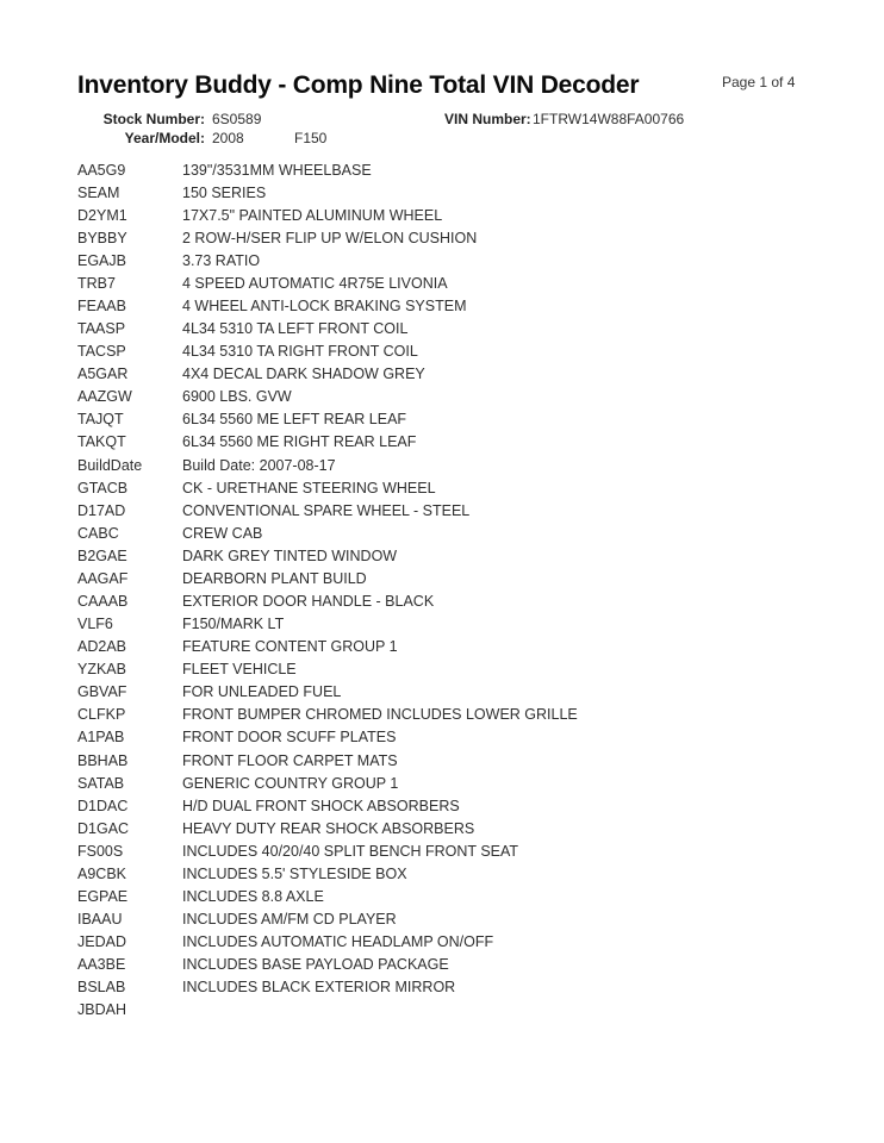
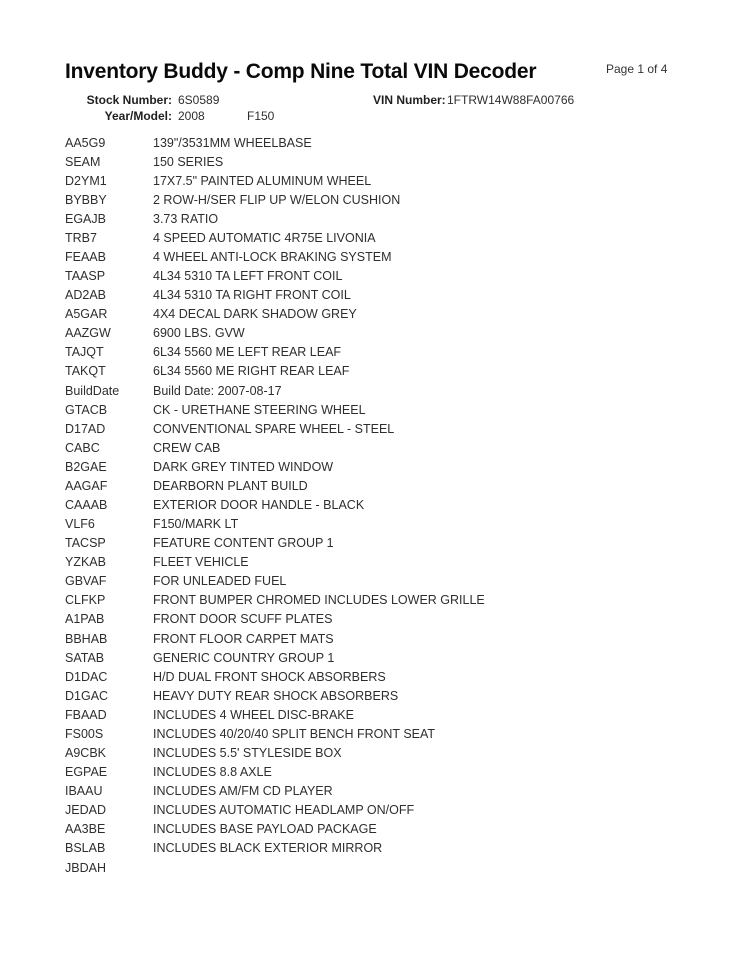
  Inventory Buddy - Comp Nine Total VIN Decoder
  Page 1 of 4
  Stock Number:
  6S0589
  VIN Number:
  1FTRW14W88FA00766
  Year/Model:
  2008
  F150
  AA5G9
  139"/3531MM WHEELBASE
  SEAM
  150 SERIES
  D2YM1
  17X7.5" PAINTED ALUMINUM WHEEL
  BYBBY
  2 ROW-H/SER FLIP UP W/ELON CUSHION
  EGAJB
  3.73 RATIO
  TRB7
  4 SPEED AUTOMATIC 4R75E LIVONIA
  FEAAB
  4 WHEEL ANTI-LOCK BRAKING SYSTEM
  TAASP
  4L34 5310 TA LEFT FRONT COIL
- TACSP
+ AD2AB
  4L34 5310 TA RIGHT FRONT COIL
  A5GAR
  4X4 DECAL DARK SHADOW GREY
  AAZGW
  6900 LBS. GVW
  TAJQT
  6L34 5560 ME LEFT REAR LEAF
  TAKQT
  6L34 5560 ME RIGHT REAR LEAF
  BuildDate
  Build Date: 2007-08-17
  GTACB
  CK - URETHANE STEERING WHEEL
  D17AD
  CONVENTIONAL SPARE WHEEL - STEEL
  CABC
  CREW CAB
  B2GAE
  DARK GREY TINTED WINDOW
  AAGAF
  DEARBORN PLANT BUILD
  CAAAB
  EXTERIOR DOOR HANDLE - BLACK
  VLF6
  F150/MARK LT
- AD2AB
+ TACSP
  FEATURE CONTENT GROUP 1
  YZKAB
  FLEET VEHICLE
  GBVAF
  FOR UNLEADED FUEL
  CLFKP
  FRONT BUMPER CHROMED INCLUDES LOWER GRILLE
  A1PAB
  FRONT DOOR SCUFF PLATES
  BBHAB
  FRONT FLOOR CARPET MATS
  SATAB
  GENERIC COUNTRY GROUP 1
  D1DAC
  H/D DUAL FRONT SHOCK ABSORBERS
  D1GAC
  HEAVY DUTY REAR SHOCK ABSORBERS
+ FBAAD
+ INCLUDES 4 WHEEL DISC-BRAKE
  FS00S
  INCLUDES 40/20/40 SPLIT BENCH FRONT SEAT
  A9CBK
  INCLUDES 5.5' STYLESIDE BOX
  EGPAE
  INCLUDES 8.8 AXLE
  IBAAU
  INCLUDES AM/FM CD PLAYER
  JEDAD
  INCLUDES AUTOMATIC HEADLAMP ON/OFF
  AA3BE
  INCLUDES BASE PAYLOAD PACKAGE
  BSLAB
  INCLUDES BLACK EXTERIOR MIRROR
  JBDAH
